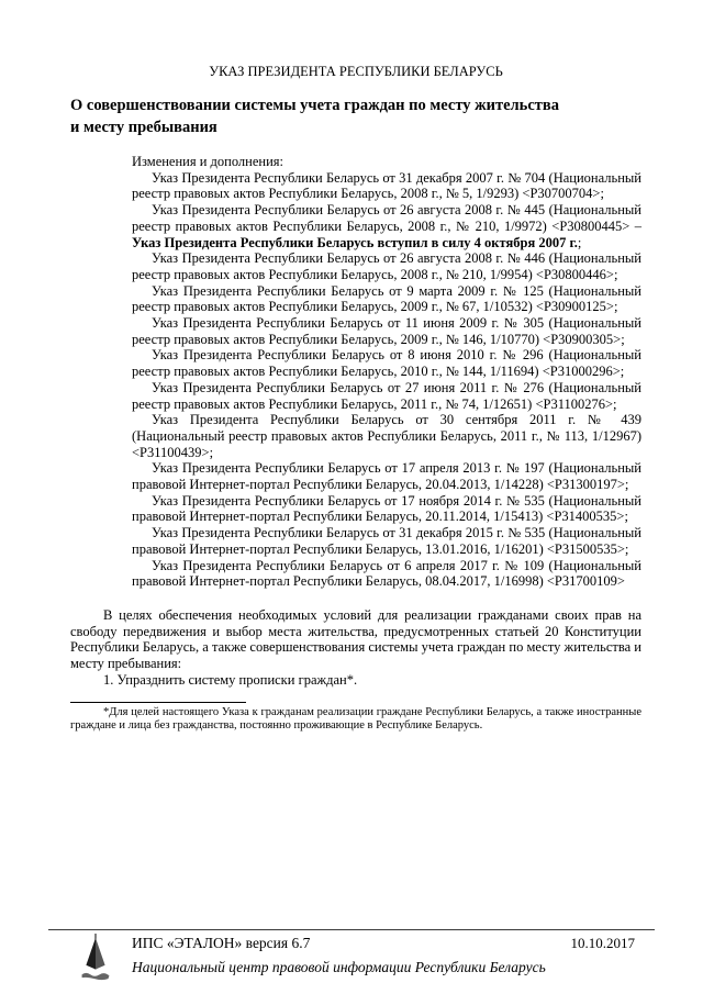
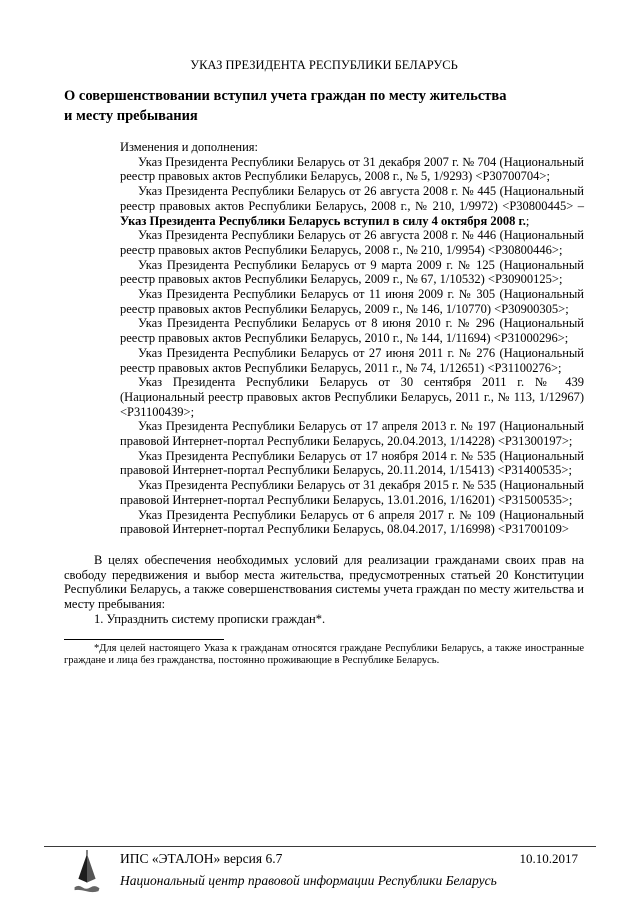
  УКАЗ ПРЕЗИДЕНТА РЕСПУБЛИКИ БЕЛАРУСЬ
- О совершенствовании системы учета граждан по месту жительства и месту пребывания
+ О совершенствовании вступил учета граждан по месту жительства и месту пребывания
  Изменения и дополнения:
  Указ Президента Республики Беларусь от 31 декабря 2007 г. № 704 (Национальный реестр правовых актов Республики Беларусь, 2008 г., № 5, 1/9293) <Р30700704>;
- Указ Президента Республики Беларусь от 26 августа 2008 г. № 445 (Национальный реестр правовых актов Республики Беларусь, 2008 г., № 210, 1/9972) <Р30800445> – Указ Президента Республики Беларусь вступил в силу 4 октября 2007 г.;
+ Указ Президента Республики Беларусь от 26 августа 2008 г. № 445 (Национальный реестр правовых актов Республики Беларусь, 2008 г., № 210, 1/9972) <Р30800445> – Указ Президента Республики Беларусь вступил в силу 4 октября 2008 г.;
  Указ Президента Республики Беларусь от 26 августа 2008 г. № 446 (Национальный реестр правовых актов Республики Беларусь, 2008 г., № 210, 1/9954) <Р30800446>;
  Указ Президента Республики Беларусь от 9 марта 2009 г. № 125 (Национальный реестр правовых актов Республики Беларусь, 2009 г., № 67, 1/10532) <Р30900125>;
  Указ Президента Республики Беларусь от 11 июня 2009 г. № 305 (Национальный реестр правовых актов Республики Беларусь, 2009 г., № 146, 1/10770) <Р30900305>;
  Указ Президента Республики Беларусь от 8 июня 2010 г. № 296 (Национальный реестр правовых актов Республики Беларусь, 2010 г., № 144, 1/11694) <Р31000296>;
  Указ Президента Республики Беларусь от 27 июня 2011 г. № 276 (Национальный реестр правовых актов Республики Беларусь, 2011 г., № 74, 1/12651) <Р31100276>;
  Указ Президента Республики Беларусь от 30 сентября 2011 г. № 439 (Национальный реестр правовых актов Республики Беларусь, 2011 г., № 113, 1/12967) <Р31100439>;
  Указ Президента Республики Беларусь от 17 апреля 2013 г. № 197 (Национальный правовой Интернет-портал Республики Беларусь, 20.04.2013, 1/14228) <Р31300197>;
  Указ Президента Республики Беларусь от 17 ноября 2014 г. № 535 (Национальный правовой Интернет-портал Республики Беларусь, 20.11.2014, 1/15413) <Р31400535>;
  Указ Президента Республики Беларусь от 31 декабря 2015 г. № 535 (Национальный правовой Интернет-портал Республики Беларусь, 13.01.2016, 1/16201) <Р31500535>;
  Указ Президента Республики Беларусь от 6 апреля 2017 г. № 109 (Национальный правовой Интернет-портал Республики Беларусь, 08.04.2017, 1/16998) <Р31700109>
  В целях обеспечения необходимых условий для реализации гражданами своих прав на свободу передвижения и выбор места жительства, предусмотренных статьей 20 Конституции Республики Беларусь, а также совершенствования системы учета граждан по месту жительства и месту пребывания:
  1. Упразднить систему прописки граждан*.
- *Для целей настоящего Указа к гражданам реализации граждане Республики Беларусь, а также иностранные граждане и лица без гражданства, постоянно проживающие в Республике Беларусь.
+ *Для целей настоящего Указа к гражданам относятся граждане Республики Беларусь, а также иностранные граждане и лица без гражданства, постоянно проживающие в Республике Беларусь.
  ИПС «ЭТАЛОН» версия 6.7
  10.10.2017
  Национальный центр правовой информации Республики Беларусь
